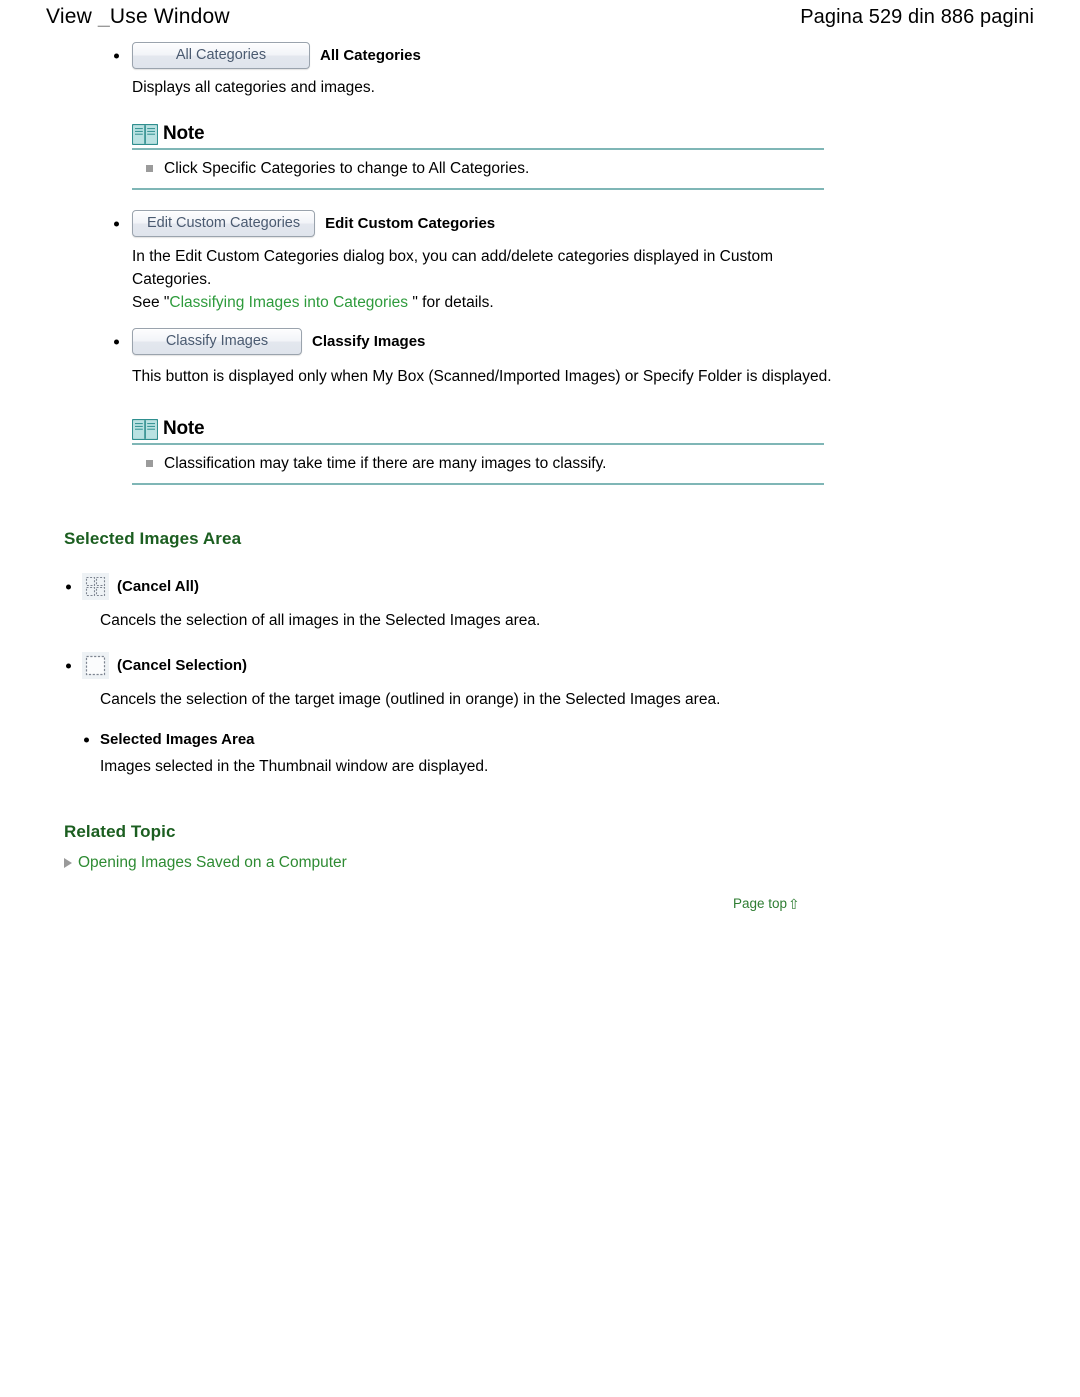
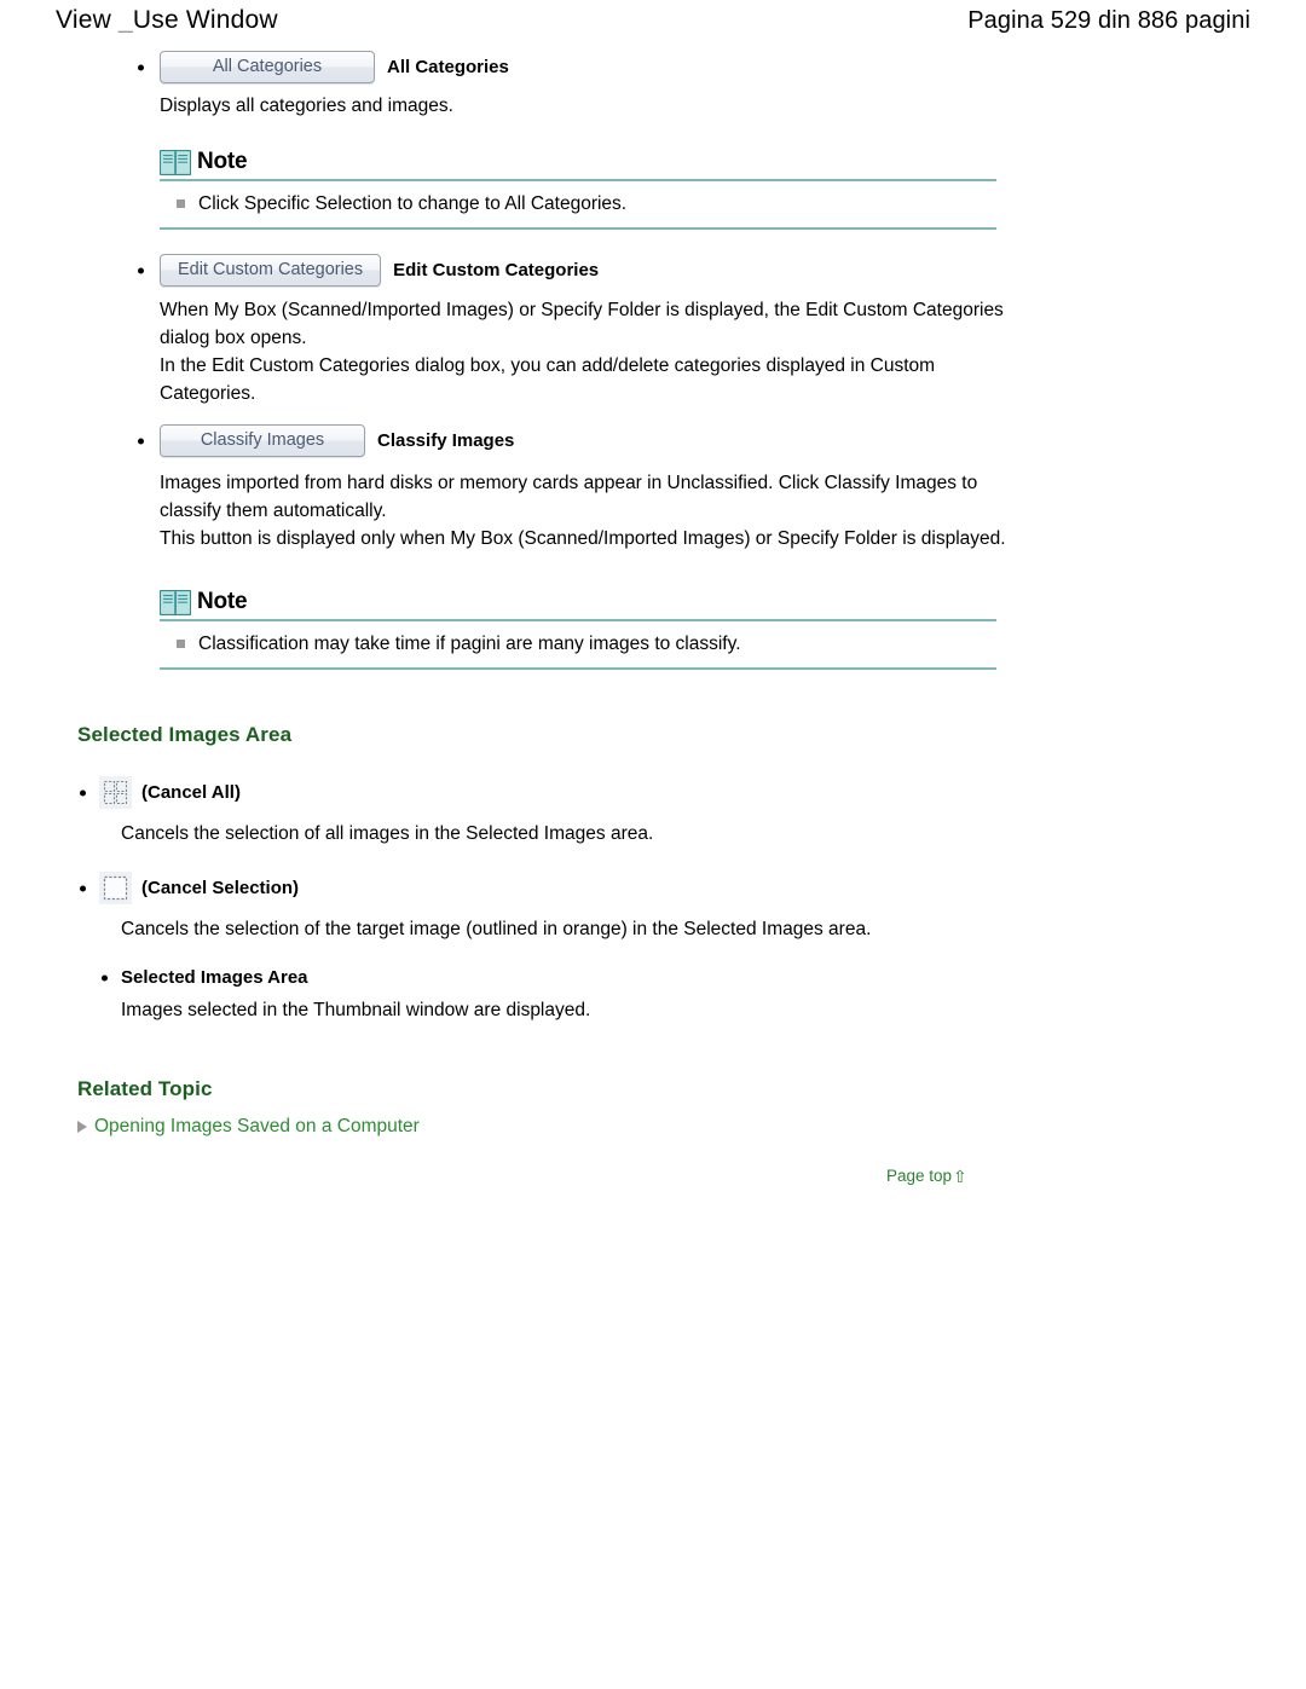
  View _Use Window
  Pagina 529 din 886 pagini
  All Categories
  All Categories
  Displays all categories and images.
  Note
- Click Specific Categories to change to All Categories.
+ Click Specific Selection to change to All Categories.
  Edit Custom Categories
  Edit Custom Categories
+ When My Box (Scanned/Imported Images) or Specify Folder is displayed, the Edit Custom Categories dialog box opens.
  In the Edit Custom Categories dialog box, you can add/delete categories displayed in Custom Categories.
- See "Classifying Images into Categories " for details.
  Classify Images
  Classify Images
+ Images imported from hard disks or memory cards appear in Unclassified. Click Classify Images to classify them automatically.
  This button is displayed only when My Box (Scanned/Imported Images) or Specify Folder is displayed.
  Note
- Classification may take time if there are many images to classify.
+ Classification may take time if pagini are many images to classify.
  Selected Images Area
  (Cancel All)
  Cancels the selection of all images in the Selected Images area.
  (Cancel Selection)
  Cancels the selection of the target image (outlined in orange) in the Selected Images area.
  Selected Images Area
  Images selected in the Thumbnail window are displayed.
  Related Topic
  Opening Images Saved on a Computer
  Page top
  ⇧
